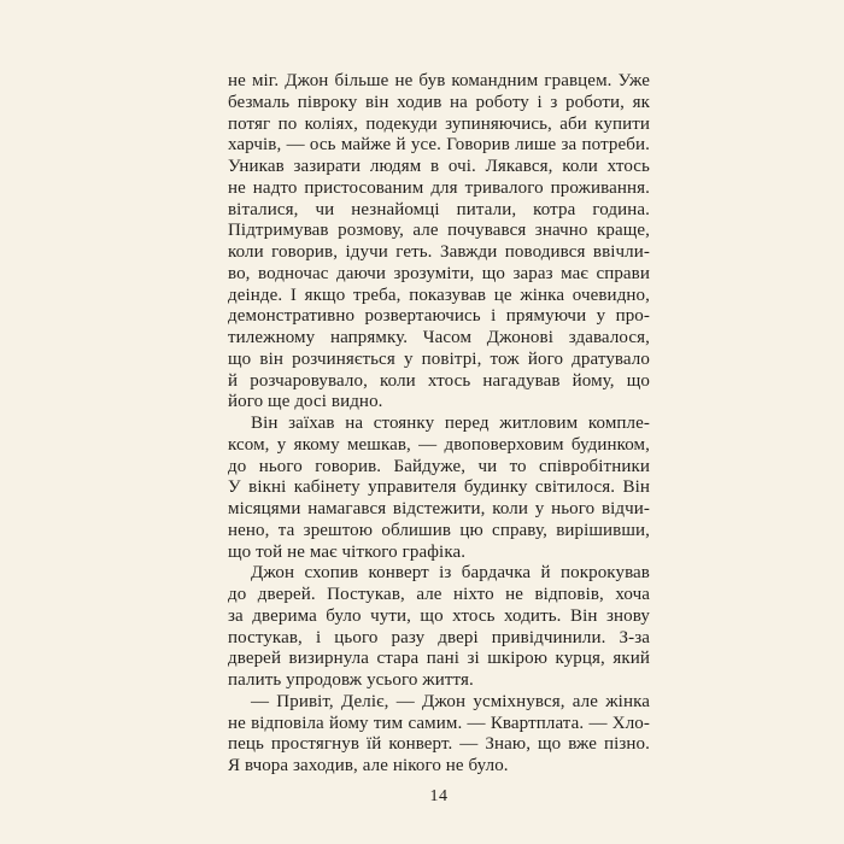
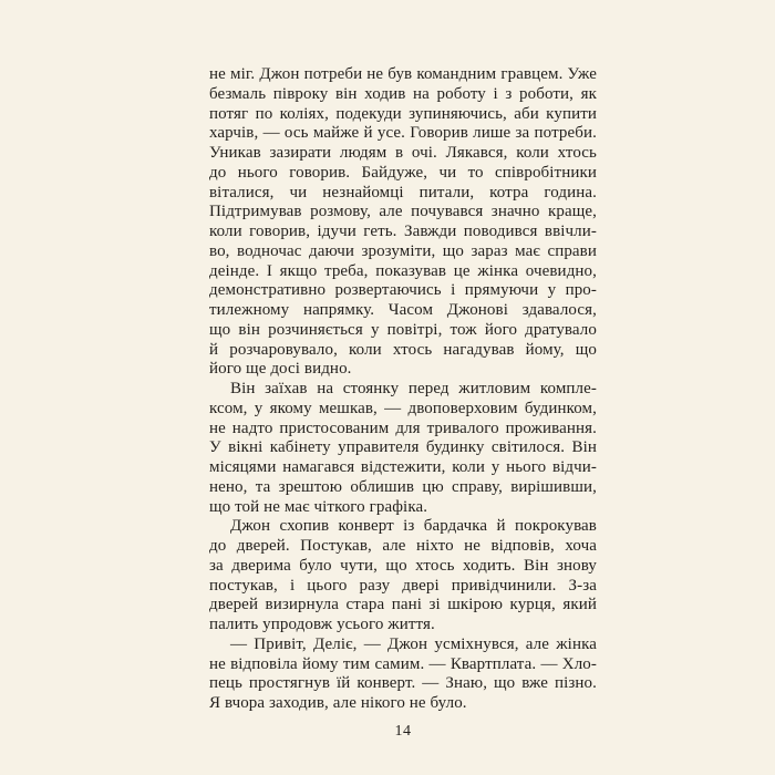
- не міг. Джон більше не був командним гравцем. Уже
+ не міг. Джон потреби не був командним гравцем. Уже
  безмаль півроку він ходив на роботу і з роботи, як
  потяг по коліях, подекуди зупиняючись, аби купити
  харчів, — ось майже й усе. Говорив лише за потреби.
  Уникав зазирати людям в очі. Лякався, коли хтось
- не надто пристосованим для тривалого проживання.
+ до нього говорив. Байдуже, чи то співробітники
  віталися, чи незнайомці питали, котра година.
  Підтримував розмову, але почувався значно краще,
  коли говорив, ідучи геть. Завжди поводився ввічли-
  во, водночас даючи зрозуміти, що зараз має справи
  деінде. І якщо треба, показував це жінка очевидно,
  демонстративно розвертаючись і прямуючи у про-
  тилежному напрямку. Часом Джонові здавалося,
  що він розчиняється у повітрі, тож його дратувало
  й розчаровувало, коли хтось нагадував йому, що
  його ще досі видно.
  Він заїхав на стоянку перед житловим компле-
  ксом, у якому мешкав, — двоповерховим будинком,
- до нього говорив. Байдуже, чи то співробітники
+ не надто пристосованим для тривалого проживання.
  У вікні кабінету управителя будинку світилося. Він
  місяцями намагався відстежити, коли у нього відчи-
  нено, та зрештою облишив цю справу, вирішивши,
  що той не має чіткого графіка.
  Джон схопив конверт із бардачка й покрокував
  до дверей. Постукав, але ніхто не відповів, хоча
  за дверима було чути, що хтось ходить. Він знову
  постукав, і цього разу двері привідчинили. З-за
  дверей визирнула стара пані зі шкірою курця, який
  палить упродовж усього життя.
  — Привіт, Деліє, — Джон усміхнувся, але жінка
  не відповіла йому тим самим. — Квартплата. — Хло-
  пець простягнув їй конверт. — Знаю, що вже пізно.
  Я вчора заходив, але нікого не було.
  14
